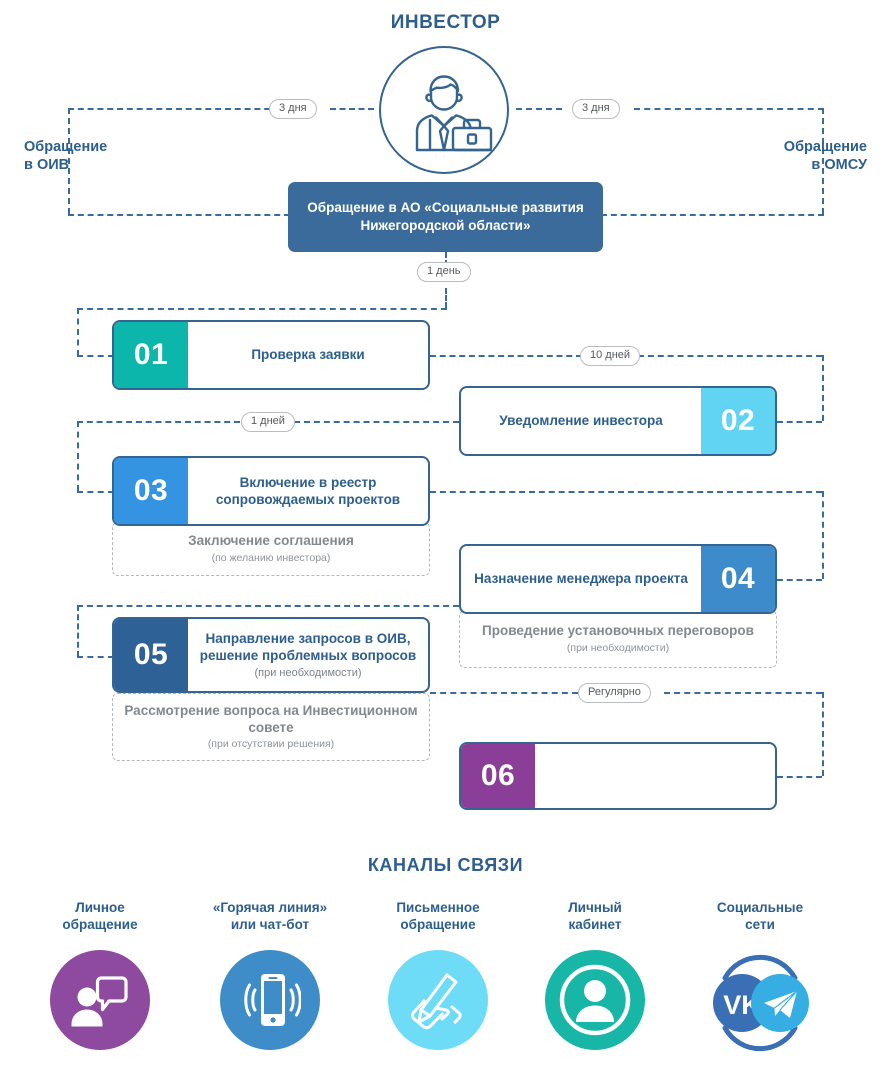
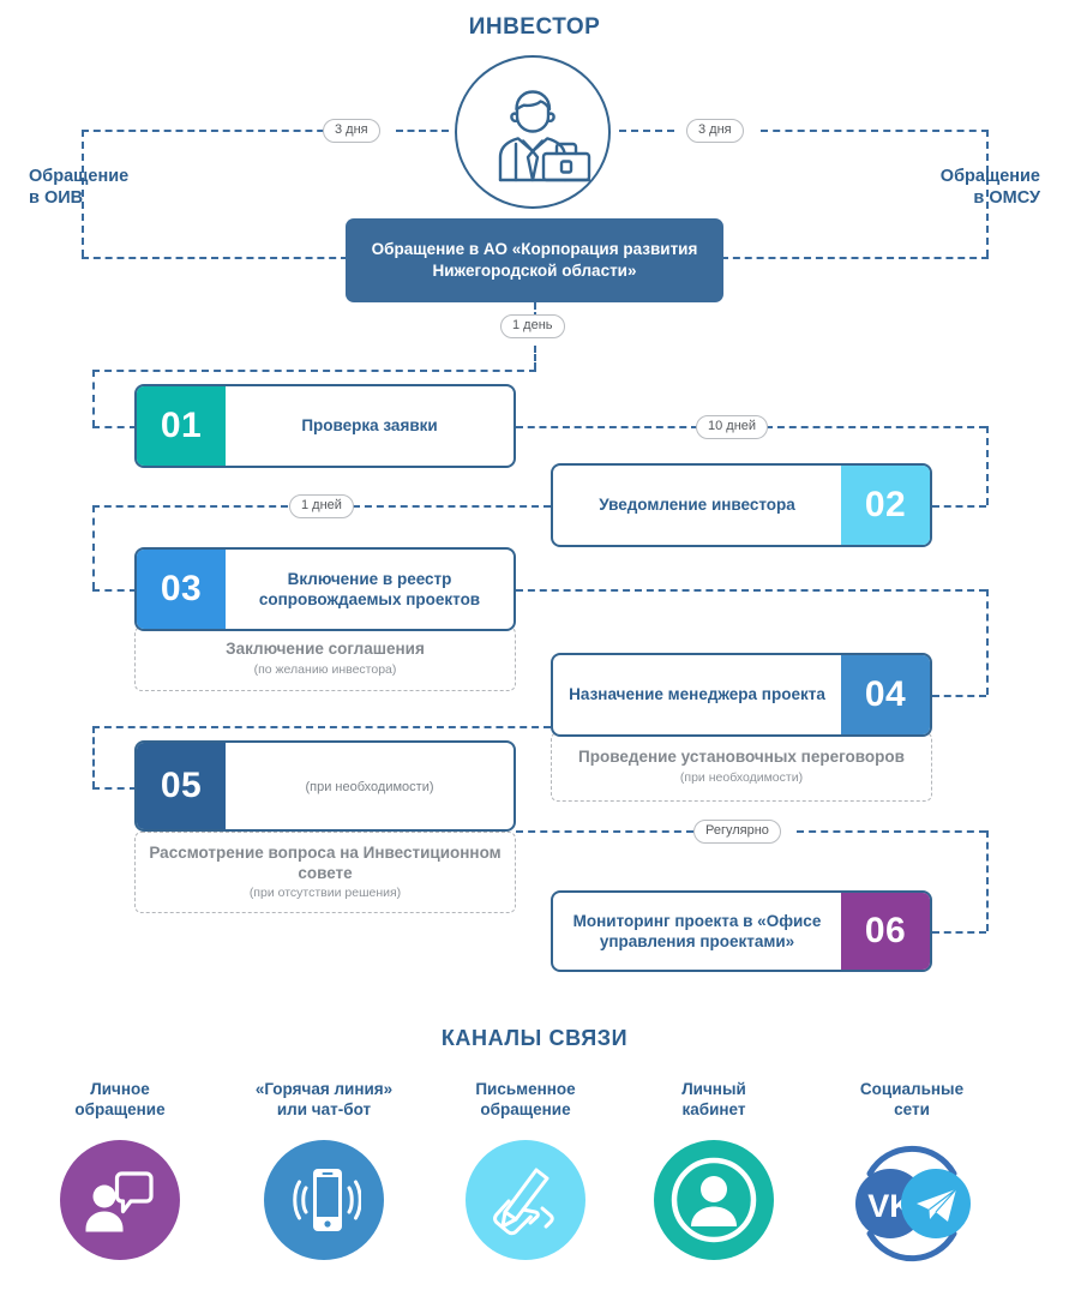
  ИНВЕСТОР
  3 дня
  3 дня
  Обращение
  в ОИВ
  Обращение
  в ОМСУ
- Обращение в АО «Социальные развития Нижегородской области»
+ Обращение в АО «Корпорация развития Нижегородской области»
  1 день
  10 дней
  1 дней
  Регулярно
  01
  Проверка заявки
  02
  Уведомление инвестора
  03
  Включение в реестр сопровождаемых проектов
  04
  Назначение менеджера проекта
  05
- Направление запросов в ОИВ, решение проблемных вопросов
  (при необходимости)
  06
+ Мониторинг проекта в «Офисе управления проектами»
  Заключение соглашения
  (по желанию инвестора)
  Проведение установочных переговоров
  (при необходимости)
  Рассмотрение вопроса на Инвестиционном совете
  (при отсутствии решения)
  КАНАЛЫ СВЯЗИ
  Личное
  обращение
  «Горячая линия»
  или чат-бот
  Письменное
  обращение
  Личный
  кабинет
  Социальные
  сети
  VK
